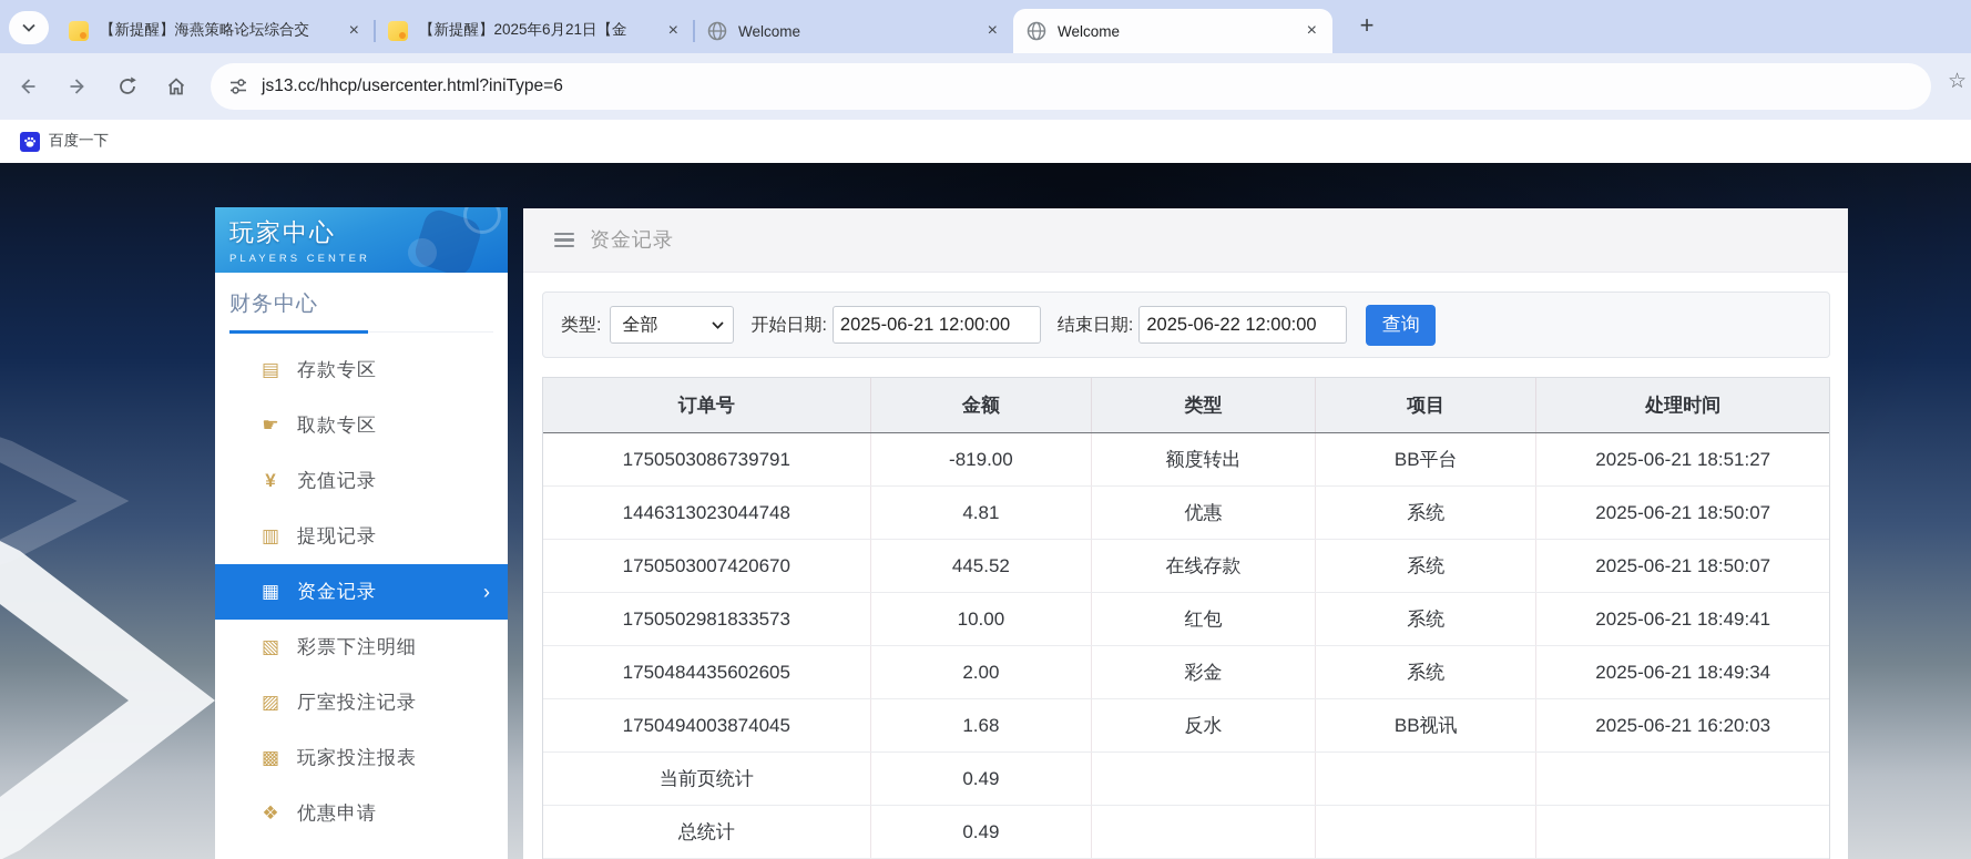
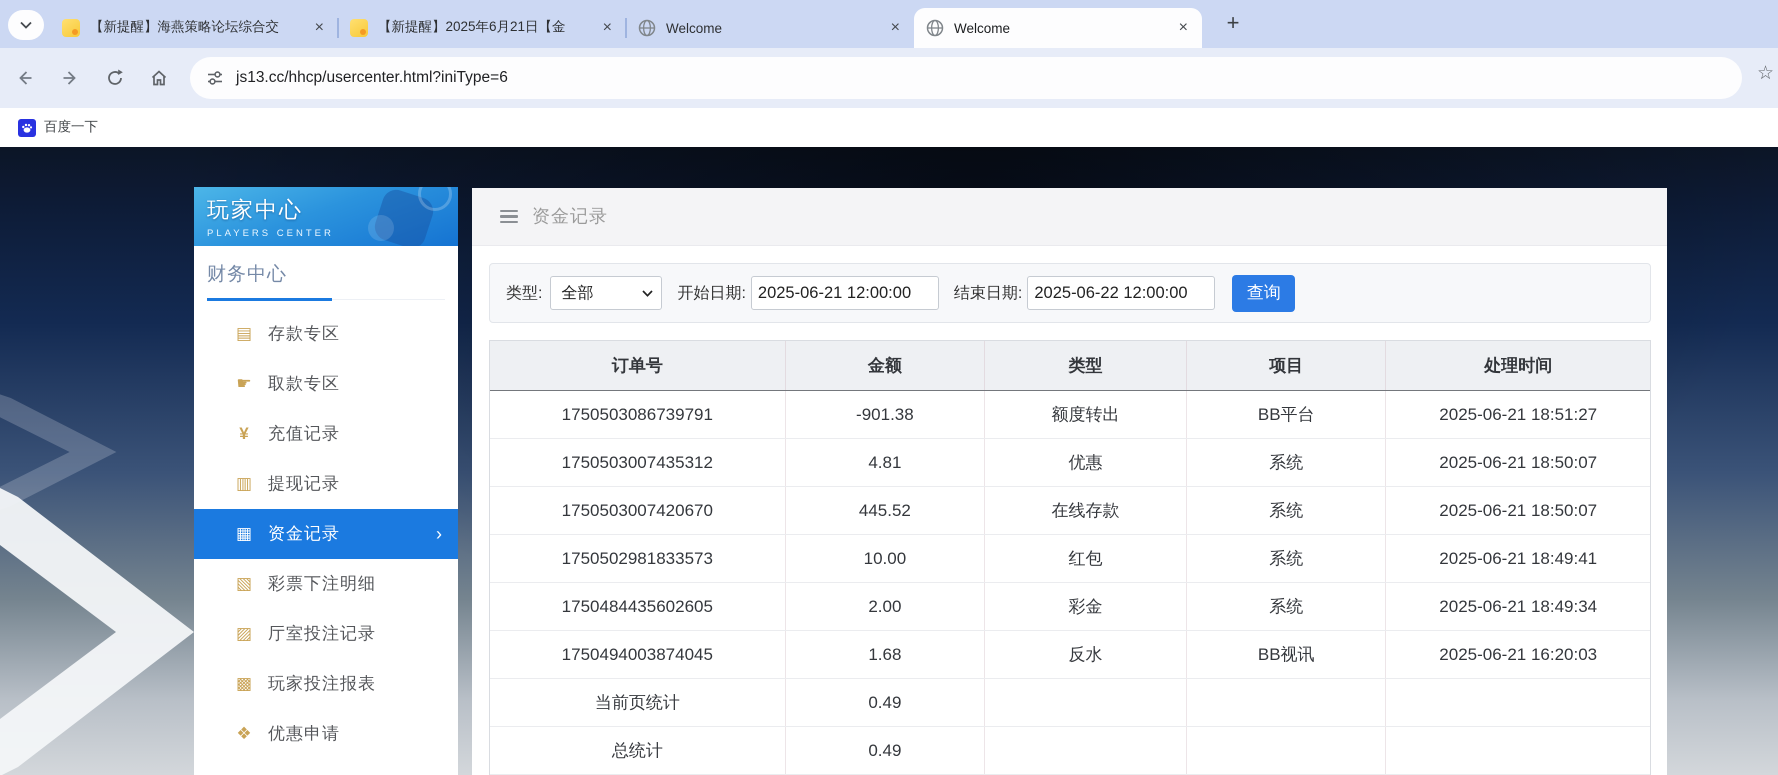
  【新提醒】海燕策略论坛综合交
  ×
  【新提醒】2025年6月21日【金
  ×
  Welcome
  ×
  Welcome
  ×
  +
  js13.cc/hhcp/usercenter.html?iniType=6
  ☆
  百度一下
  玩家中心
  PLAYERS CENTER
  财务中心
  ▤
  存款专区
  ☛
  取款专区
  ¥
  充值记录
  ▥
  提现记录
  ▦
  资金记录
  ›
  ▧
  彩票下注明细
  ▨
  厅室投注记录
  ▩
  玩家投注报表
  ❖
  优惠申请
  资金记录
  类型:
  全部
  开始日期:
  2025-06-21 12:00:00
  结束日期:
  2025-06-22 12:00:00
  查询
  订单号
  金额
  类型
  项目
  处理时间
  1750503086739791
- -819.00
+ -901.38
  额度转出
  BB平台
  2025-06-21 18:51:27
- 1446313023044748
+ 1750503007435312
  4.81
  优惠
  系统
  2025-06-21 18:50:07
  1750503007420670
  445.52
  在线存款
  系统
  2025-06-21 18:50:07
  1750502981833573
  10.00
  红包
  系统
  2025-06-21 18:49:41
  1750484435602605
  2.00
  彩金
  系统
  2025-06-21 18:49:34
  1750494003874045
  1.68
  反水
  BB视讯
  2025-06-21 16:20:03
  当前页统计
  0.49
  总统计
  0.49
